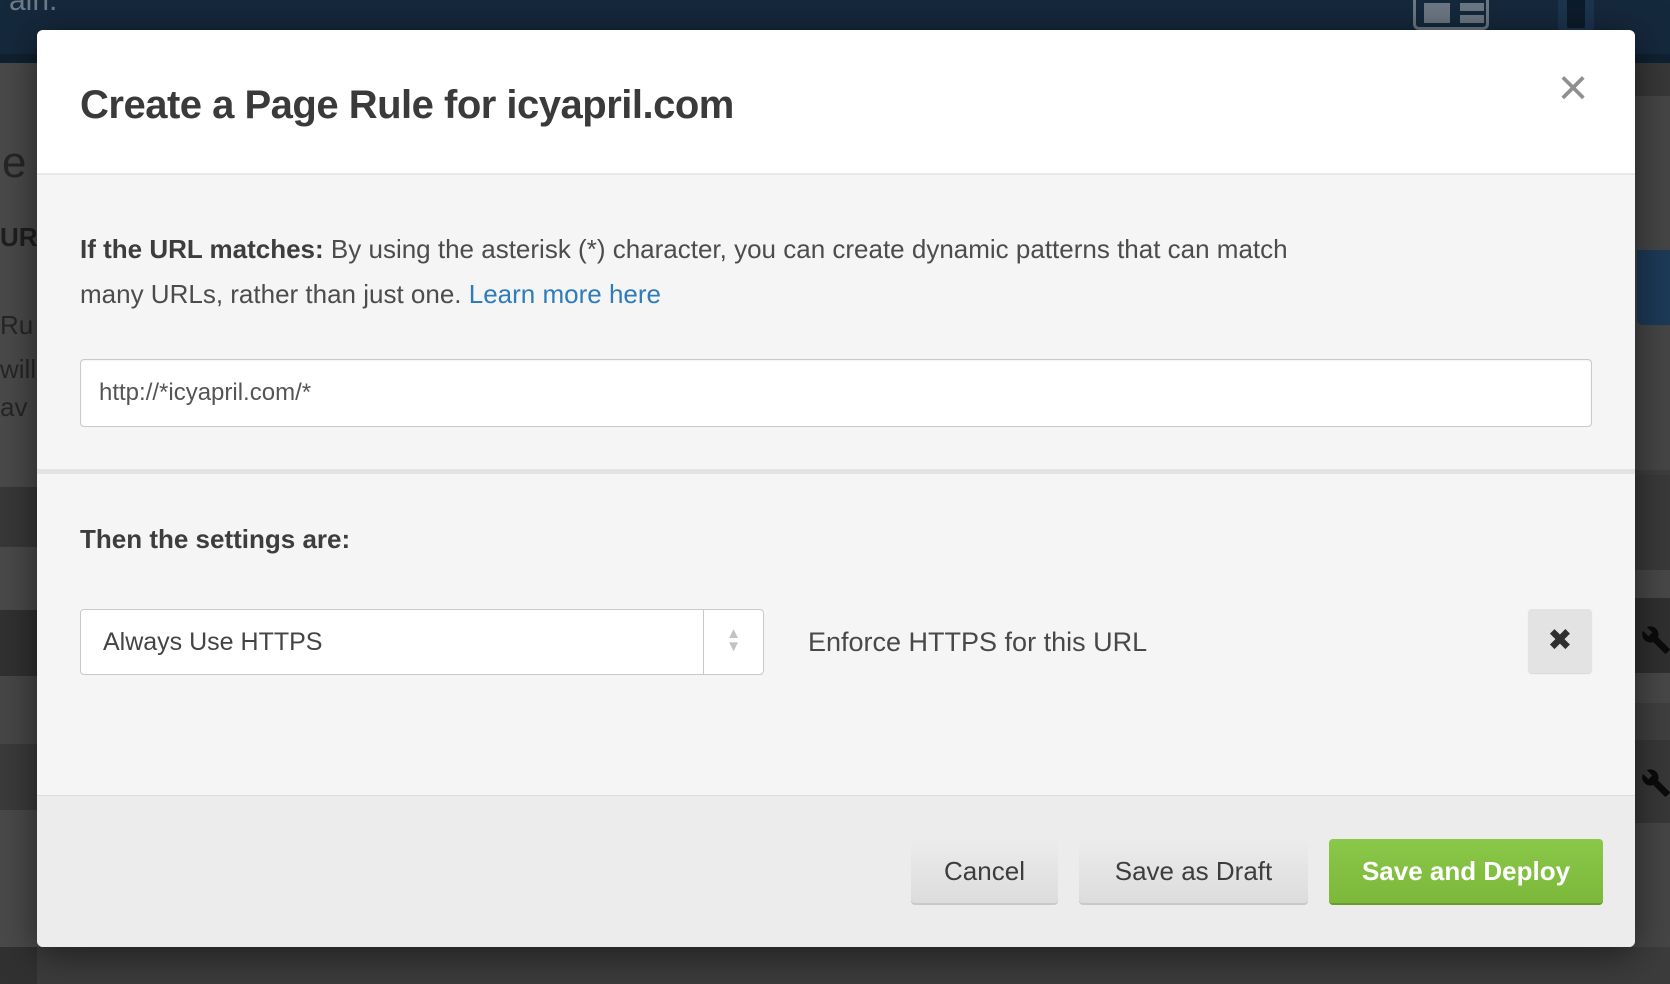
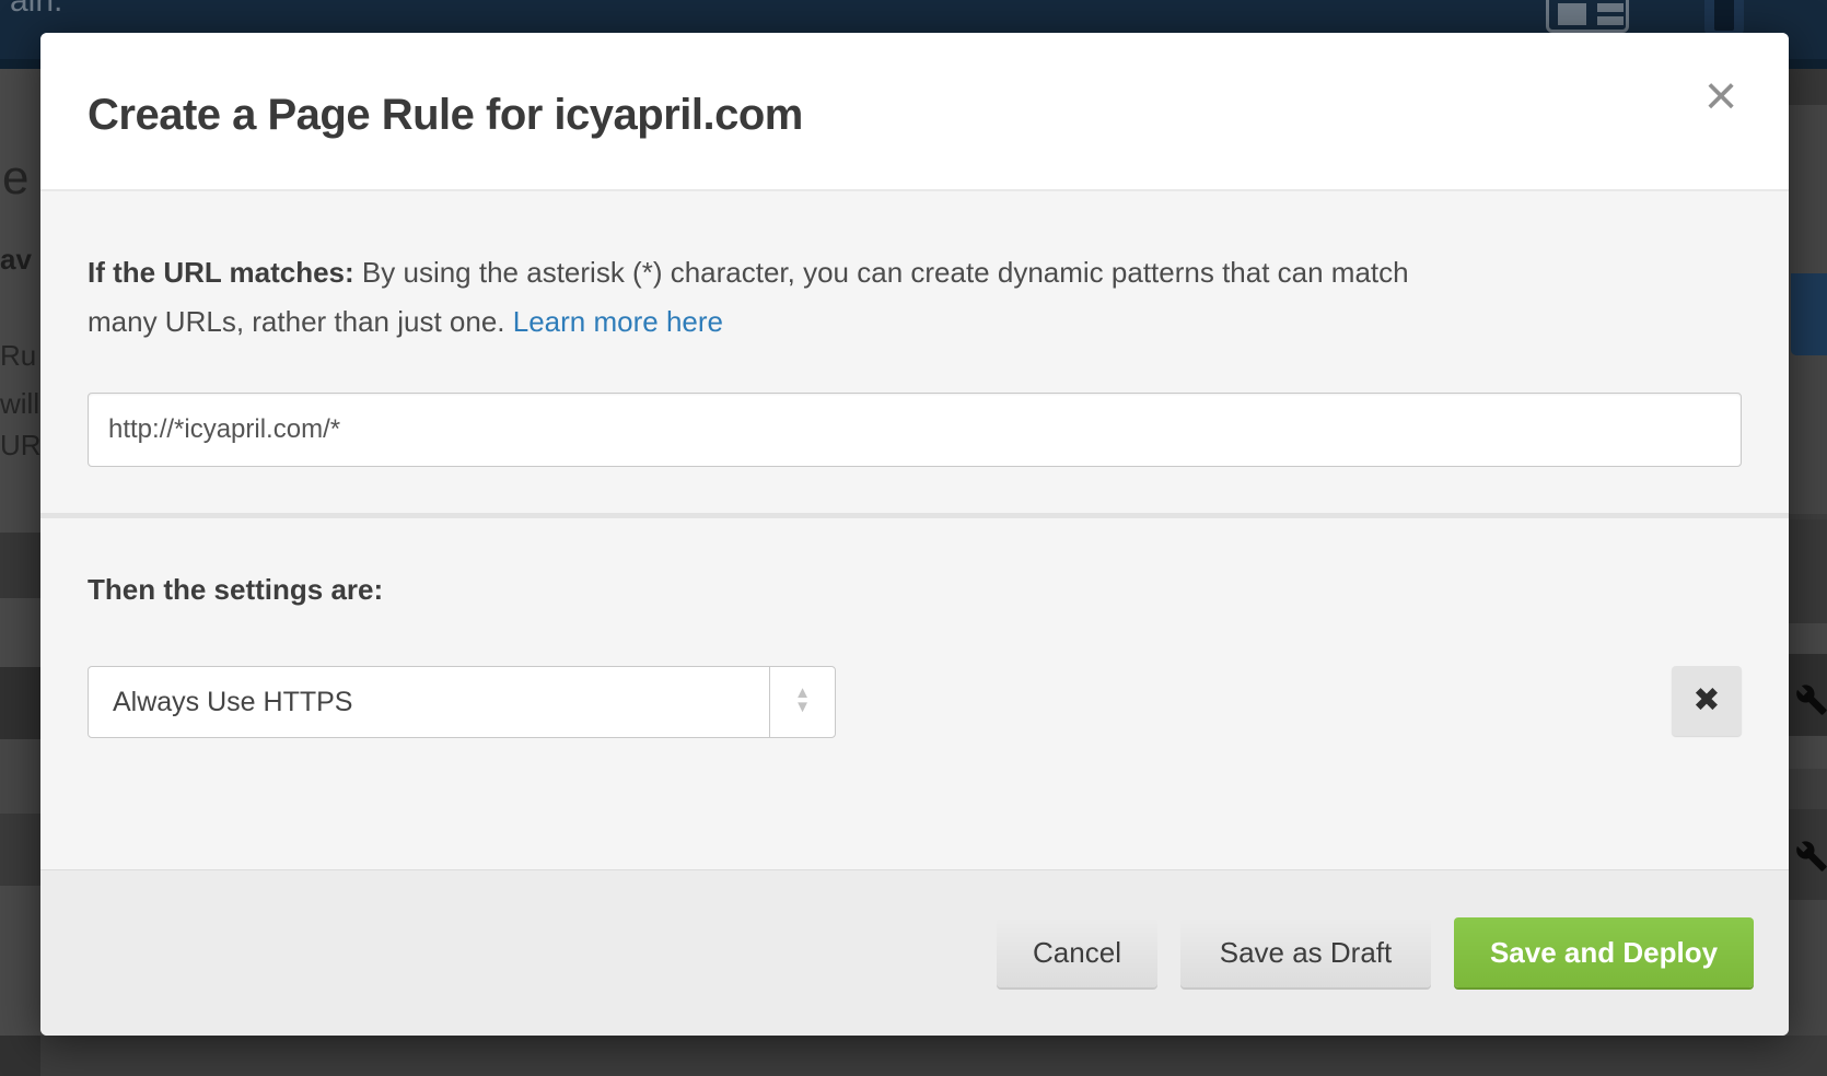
  ain.
  e
- UR
+ av
  Ru
  will
- av
+ UR
  Create a Page Rule for icyapril.com
  ×
  If the URL matches: By using the asterisk (*) character, you can create dynamic patterns that can match
  many URLs, rather than just one. Learn more here
  http://*icyapril.com/*
  Then the settings are:
  Always Use HTTPS
  ▲
  ▼
- Enforce HTTPS for this URL
  ✖
  Cancel
  Save as Draft
  Save and Deploy
